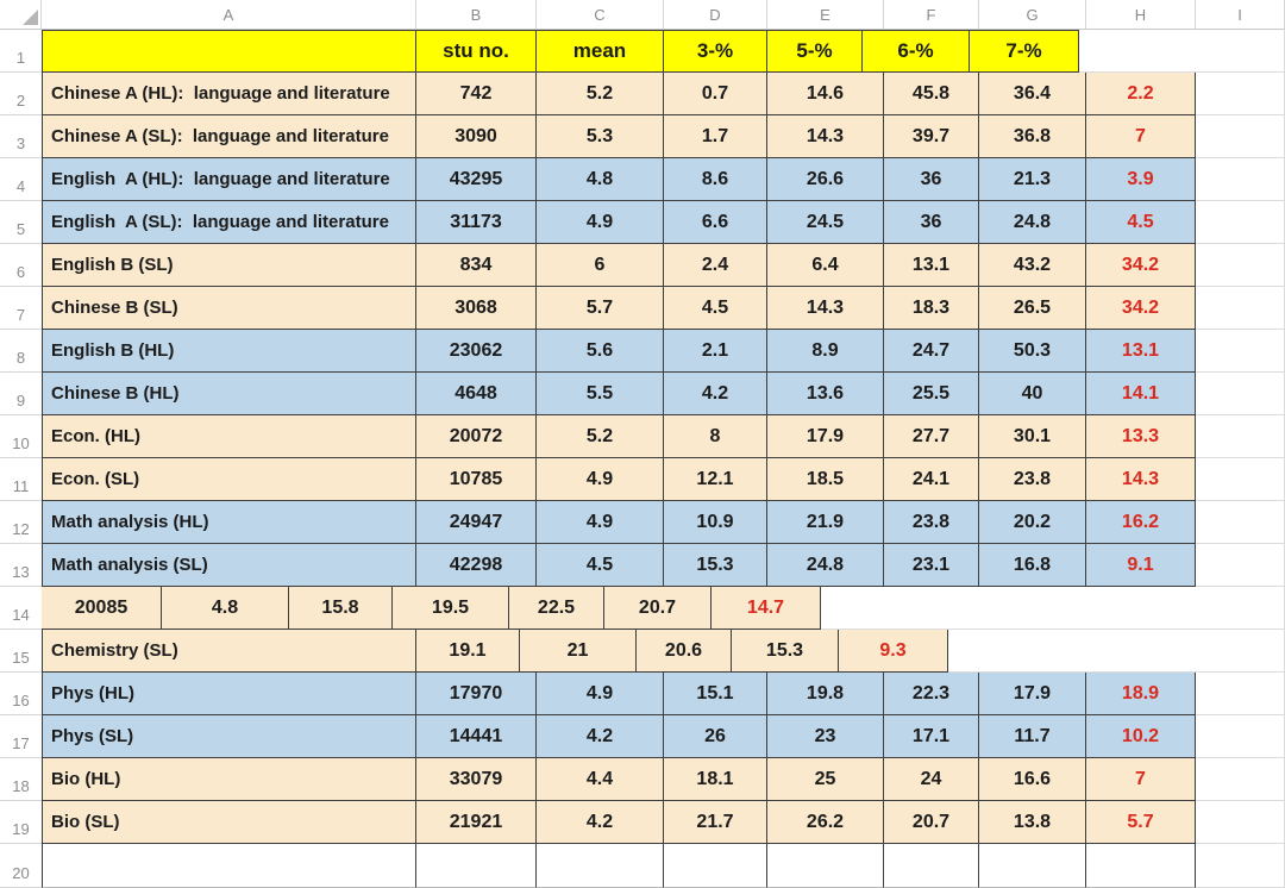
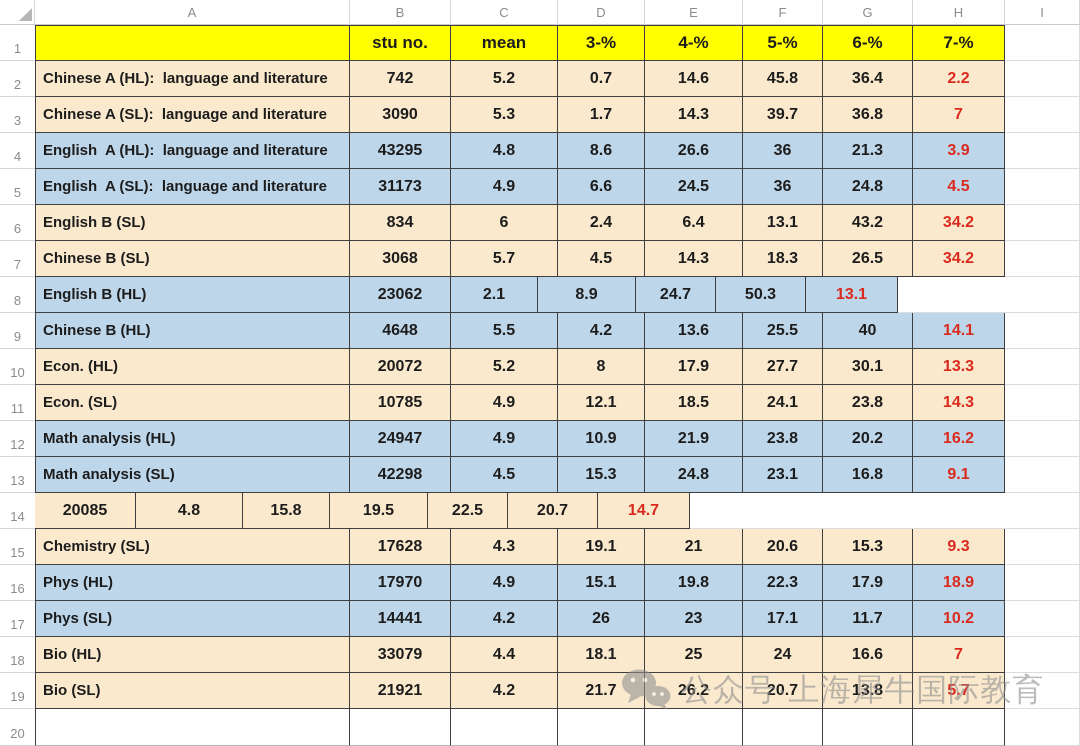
  A
  B
  C
  D
  E
  F
  G
  H
  I
  1
  stu no.
  mean
  3-%
+ 4-%
  5-%
  6-%
  7-%
  2
  Chinese A (HL): language and literature
  742
  5.2
  0.7
  14.6
  45.8
  36.4
  2.2
  3
  Chinese A (SL): language and literature
  3090
  5.3
  1.7
  14.3
  39.7
  36.8
  7
  4
  English A (HL): language and literature
  43295
  4.8
  8.6
  26.6
  36
  21.3
  3.9
  5
  English A (SL): language and literature
  31173
  4.9
  6.6
  24.5
  36
  24.8
  4.5
  6
  English B (SL)
  834
  6
  2.4
  6.4
  13.1
  43.2
  34.2
  7
  Chinese B (SL)
  3068
  5.7
  4.5
  14.3
  18.3
  26.5
  34.2
  8
  English B (HL)
  23062
- 5.6
  2.1
  8.9
  24.7
  50.3
  13.1
  9
  Chinese B (HL)
  4648
  5.5
  4.2
  13.6
  25.5
  40
  14.1
  10
  Econ. (HL)
  20072
  5.2
  8
  17.9
  27.7
  30.1
  13.3
  11
  Econ. (SL)
  10785
  4.9
  12.1
  18.5
  24.1
  23.8
  14.3
  12
  Math analysis (HL)
  24947
  4.9
  10.9
  21.9
  23.8
  20.2
  16.2
  13
  Math analysis (SL)
  42298
  4.5
  15.3
  24.8
  23.1
  16.8
  9.1
  14
  20085
  4.8
  15.8
  19.5
  22.5
  20.7
  14.7
  15
  Chemistry (SL)
+ 17628
+ 4.3
  19.1
  21
  20.6
  15.3
  9.3
  16
  Phys (HL)
  17970
  4.9
  15.1
  19.8
  22.3
  17.9
  18.9
  17
  Phys (SL)
  14441
  4.2
  26
  23
  17.1
  11.7
  10.2
  18
  Bio (HL)
  33079
  4.4
  18.1
  25
  24
  16.6
  7
  19
  Bio (SL)
  21921
  4.2
  21.7
  26.2
  20.7
  13.8
  5.7
  20
+ 公众号·上海犀牛国际教育
